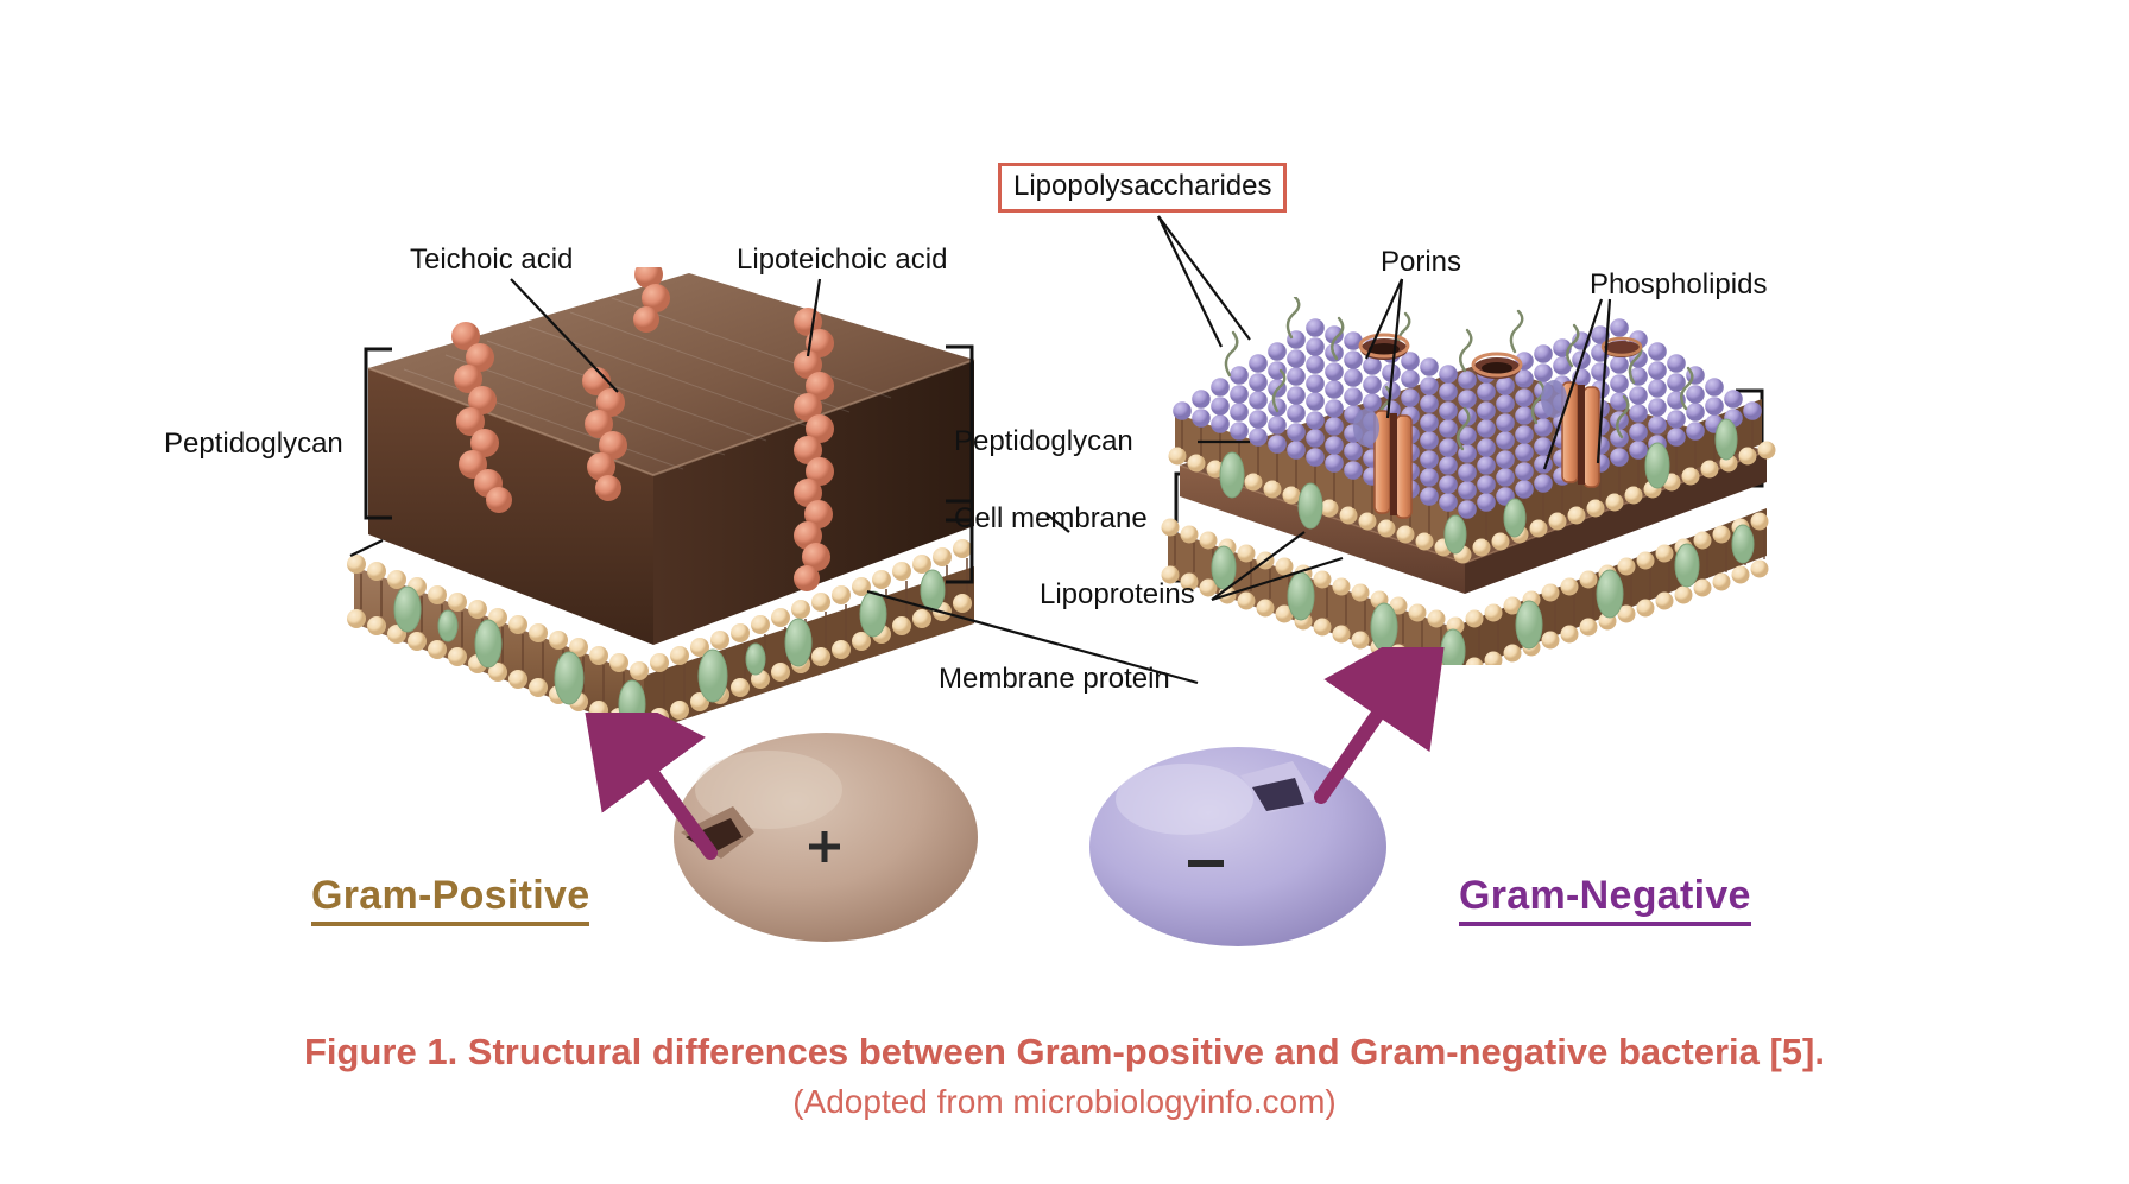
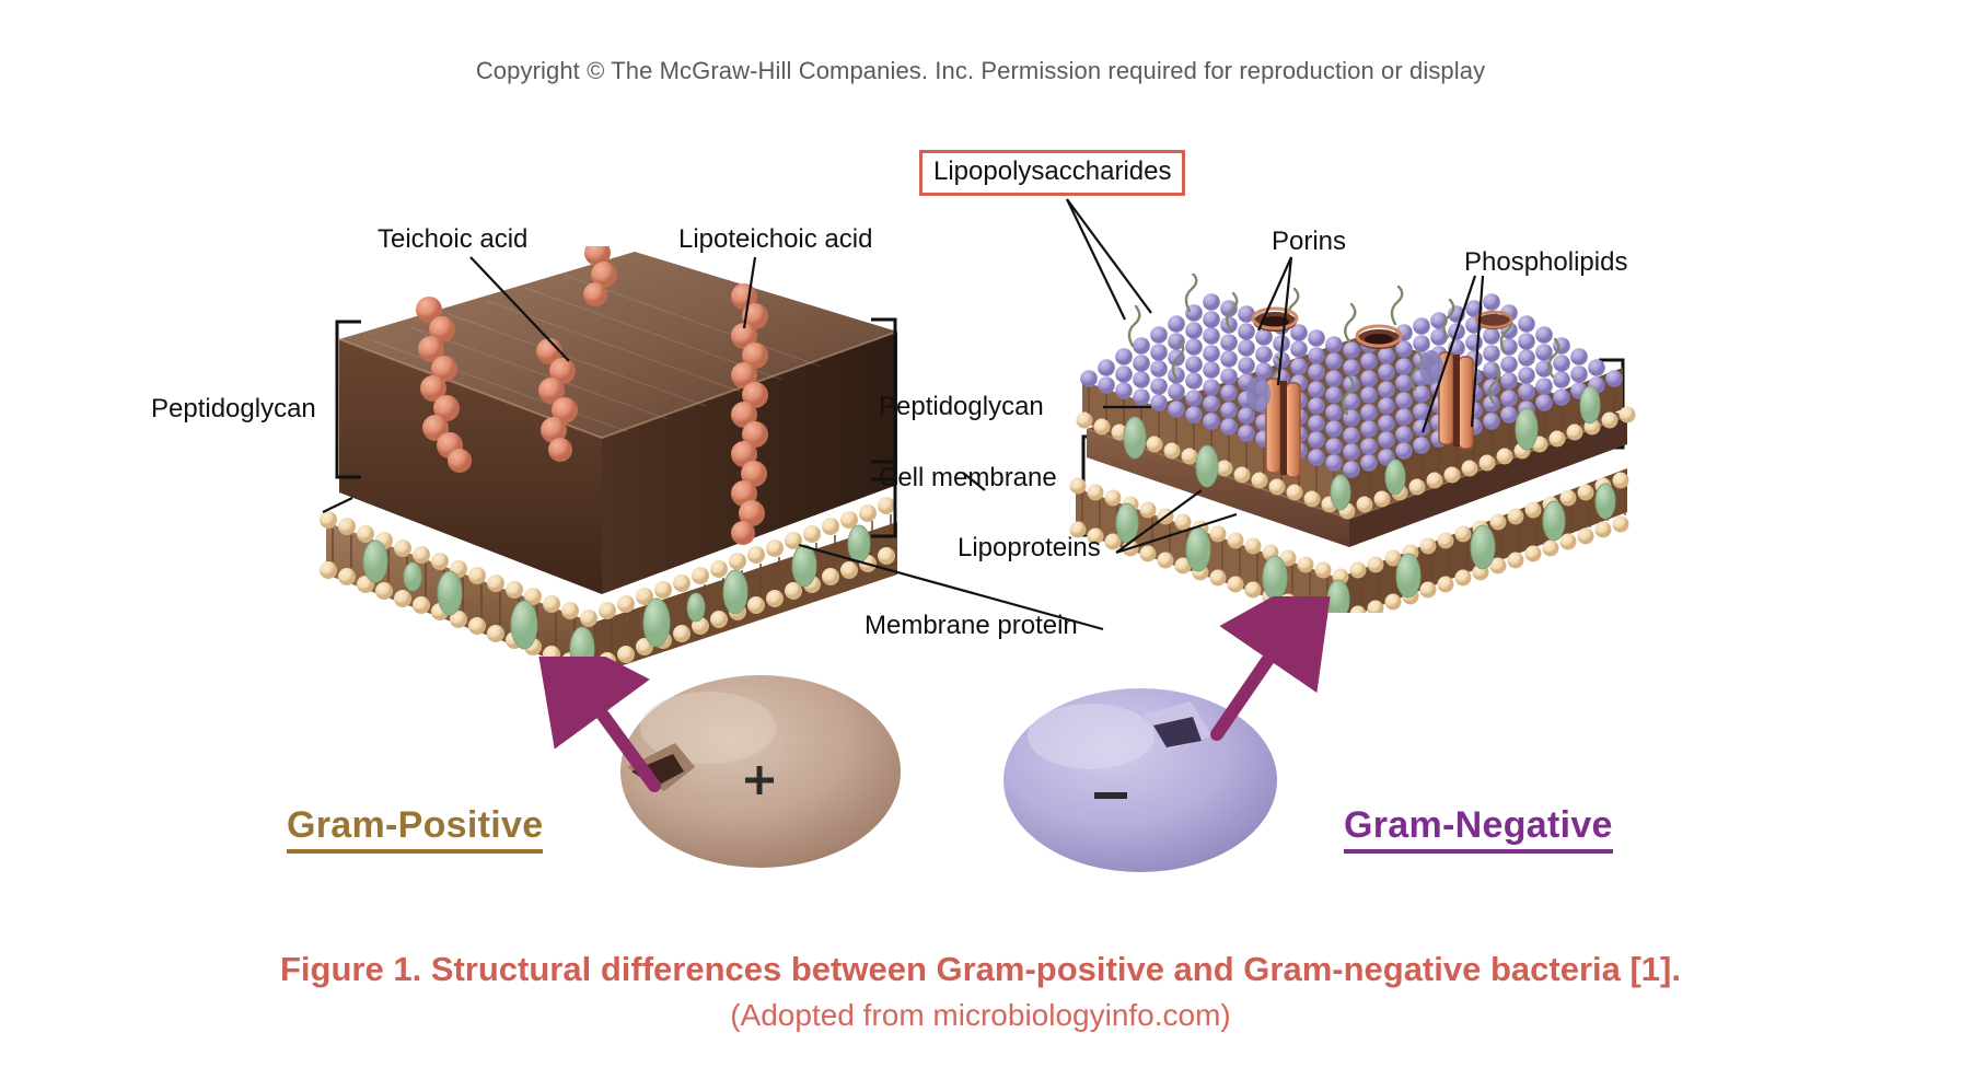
+ Copyright © The McGraw-Hill Companies. Inc. Permission required for reproduction or display
  Teichoic acid
  Lipoteichoic acid
  Lipopolysaccharides
  Porins
  Phospholipids
  Peptidoglycan
  Peptidoglycan
  Cell membrane
  Lipoproteins
  Membrane protein
  Gram-Positive
  Gram-Negative
- Figure 1. Structural differences between Gram-positive and Gram-negative bacteria [5].
+ Figure 1. Structural differences between Gram-positive and Gram-negative bacteria [1].
  (Adopted from microbiologyinfo.com)
